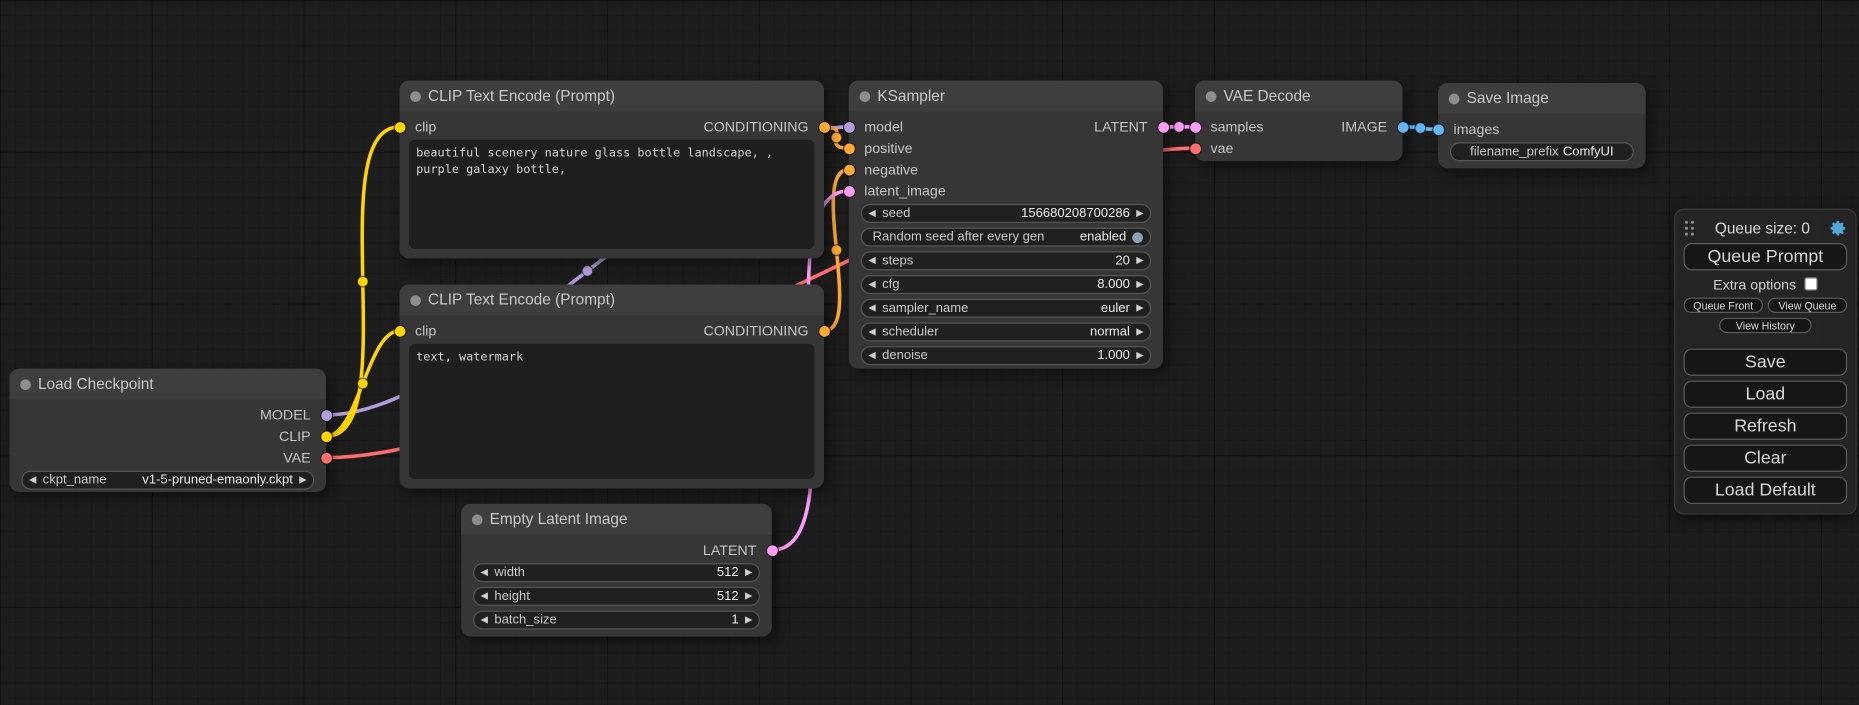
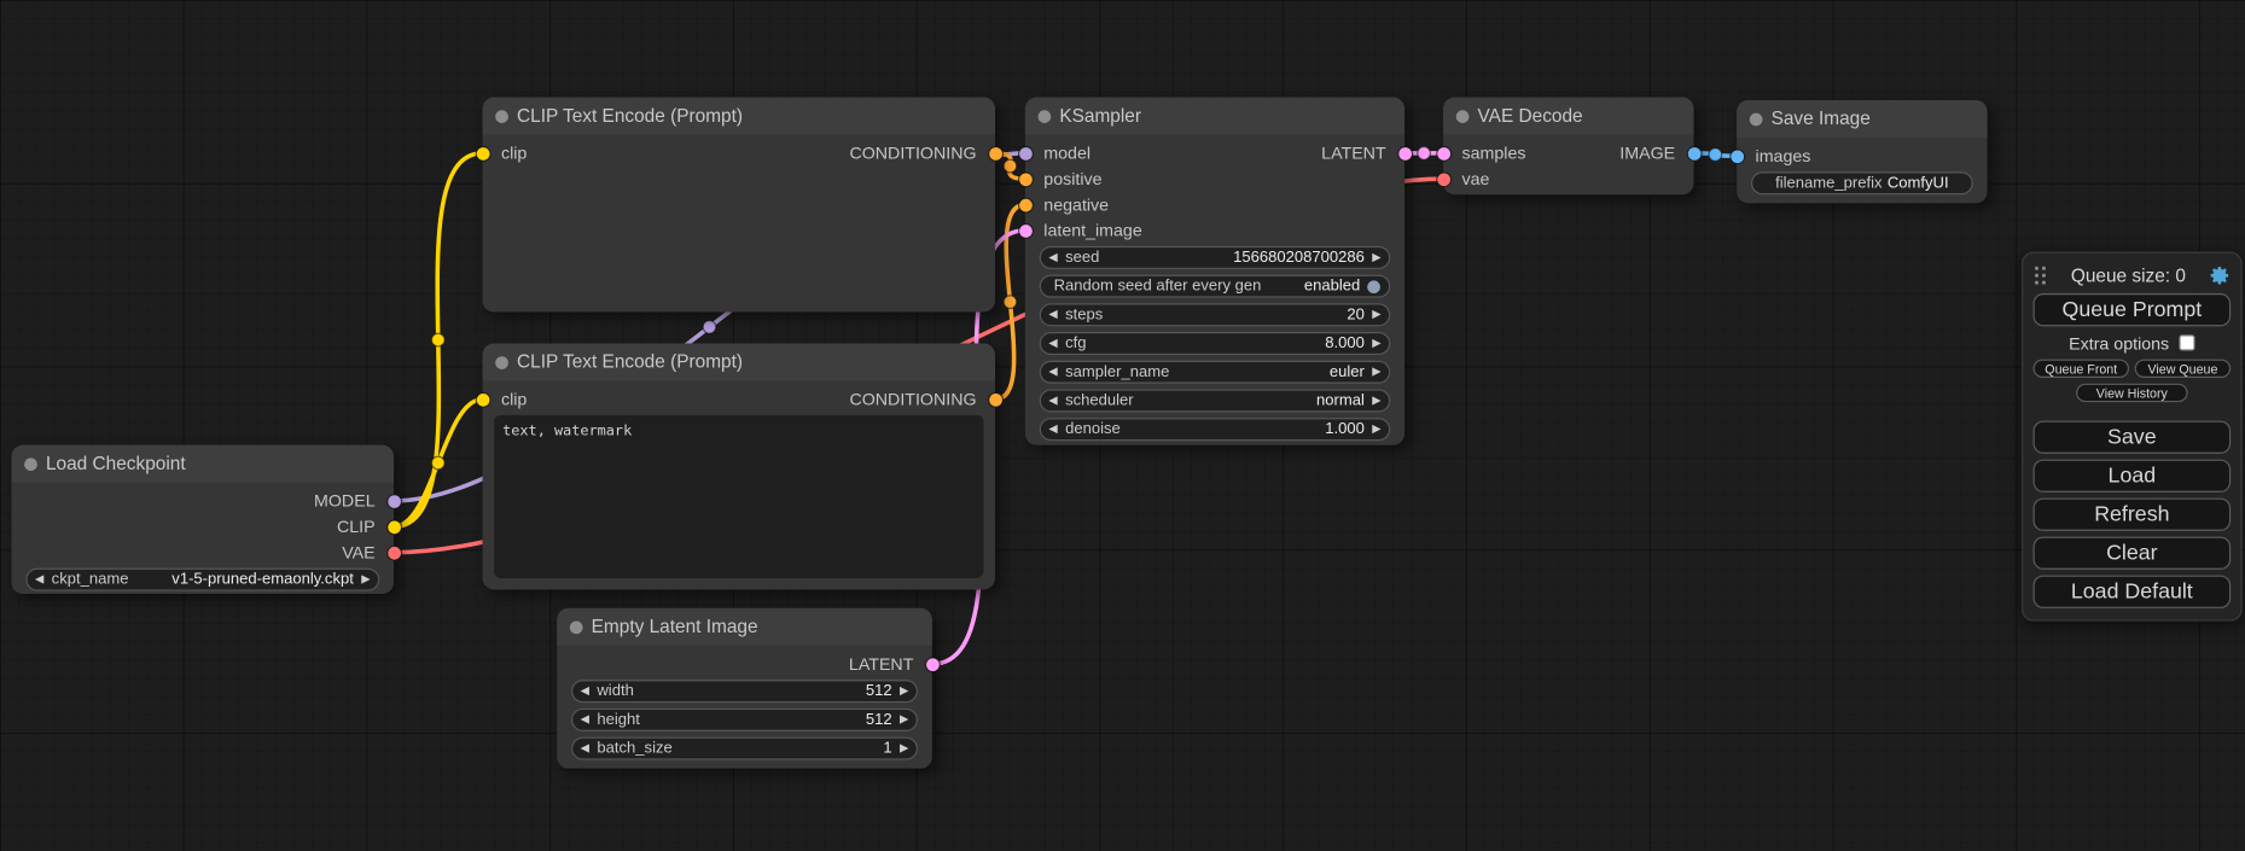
  Queue size: 0
  Queue Prompt
  Extra options
  Queue Front
  View Queue
  View History
  Save
  Load
  Refresh
  Clear
  Load Default
  Load Checkpoint
  MODEL
  CLIP
  VAE
  ◀
  ckpt_name
  v1-5-pruned-emaonly.ckpt
  ▶
  CLIP Text Encode (Prompt)
  clip
  CONDITIONING
- beautiful scenery nature glass bottle landscape, , purple galaxy bottle,
  CLIP Text Encode (Prompt)
  clip
  CONDITIONING
  text, watermark
  Empty Latent Image
  LATENT
  ◀
  width
  512
  ▶
  ◀
  height
  512
  ▶
  ◀
  batch_size
  1
  ▶
  KSampler
  model
  positive
  negative
  latent_image
  LATENT
  ◀
  seed
  156680208700286
  ▶
  Random seed after every gen
  enabled
  ◀
  steps
  20
  ▶
  ◀
  cfg
  8.000
  ▶
  ◀
  sampler_name
  euler
  ▶
  ◀
  scheduler
  normal
  ▶
  ◀
  denoise
  1.000
  ▶
  VAE Decode
  samples
  vae
  IMAGE
  Save Image
  images
  filename_prefix
  ComfyUI
